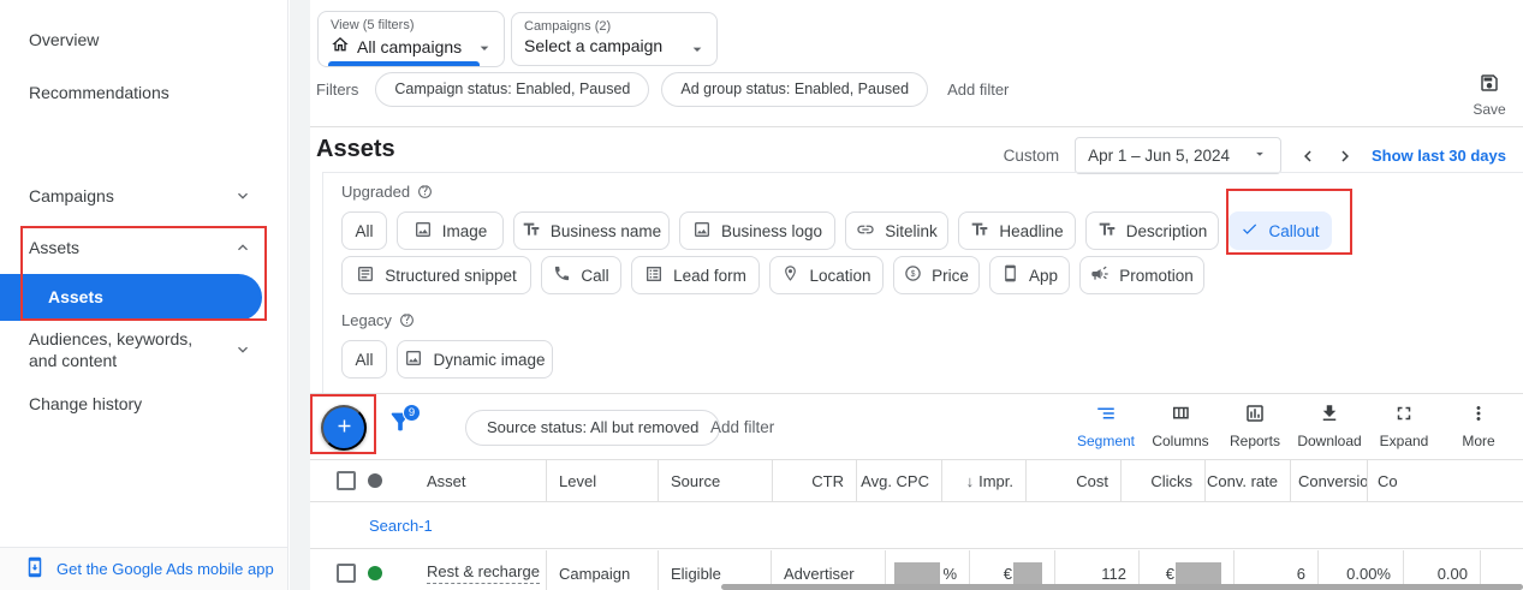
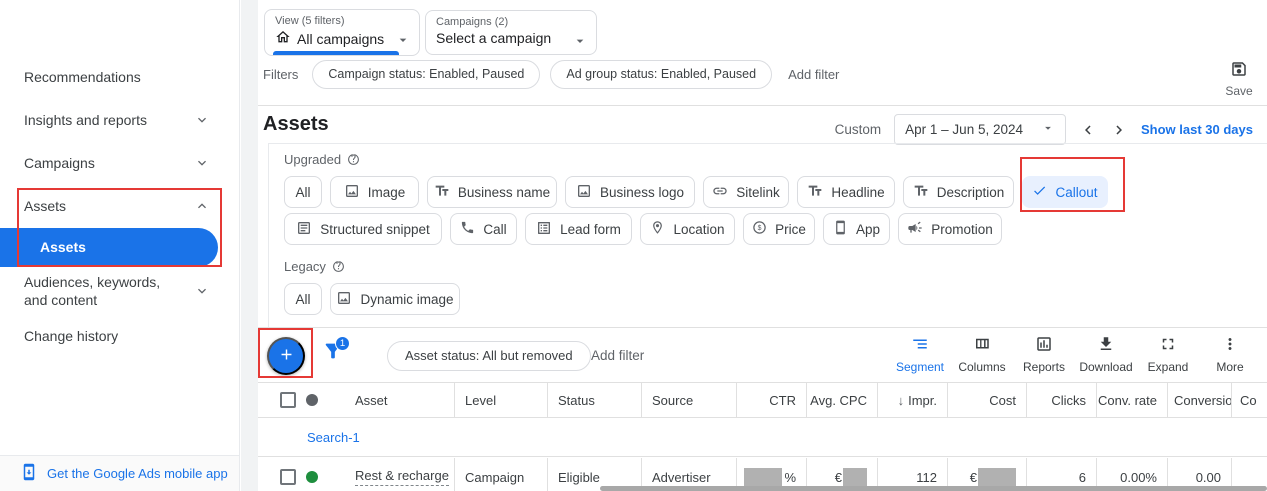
- Overview
  Recommendations
+ Insights and reports
  Campaigns
  Assets
  Assets
  Audiences, keywords, and content
  Change history
  Get the Google Ads mobile app
  View (5 filters)
  All campaigns
  Campaigns (2)
  Select a campaign
  Filters
  Campaign status: Enabled, Paused
  Ad group status: Enabled, Paused
  Add filter
  Save
  Assets
  Custom
  Apr 1 – Jun 5, 2024
  Show last 30 days
  Upgraded
  All
  Image
  Business name
  Business logo
  Sitelink
  Headline
  Description
  Callout
  Structured snippet
  Call
  Lead form
  Location
  Price
  App
  Promotion
  Legacy
  All
  Dynamic image
- 9
+ 1
- Source status: All but removed
+ Asset status: All but removed
  Add filter
  Segment
  Columns
  Reports
  Download
  Expand
  More
  Asset
  Level
+ Status
  Source
  CTR
  Avg. CPC
  ↓
  Impr.
  Cost
  Clicks
  Conv. rate
  Conversio
  Co
  Search-1
  Rest & recharge
  Campaign
  Eligible
  Advertiser
  %
  €
  112
  €
  6
  0.00%
  0.00
